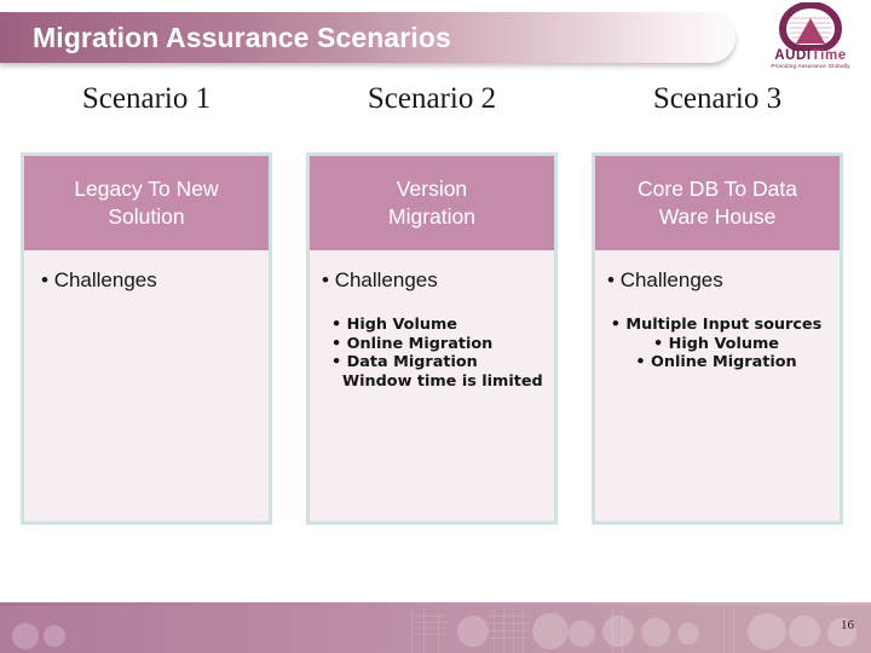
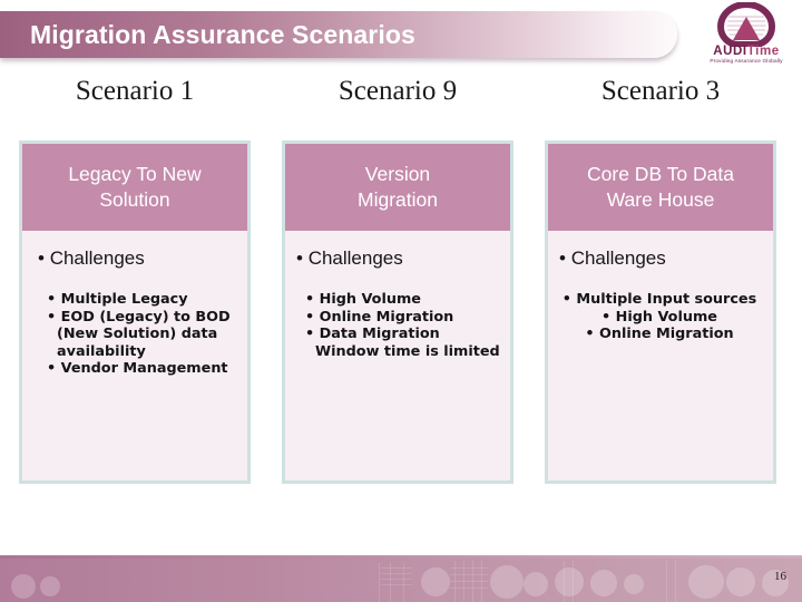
  Migration Assurance Scenarios
  AUDITime
  Scenario 1
- Scenario 2
+ Scenario 9
  Scenario 3
  Legacy To New
  Solution
  • Challenges
+ Multiple Legacy
+ EOD (Legacy) to BOD (New Solution) data availability
+ Vendor Management
  Version
  Migration
  • Challenges
  High Volume
  Online Migration
  Data Migration Window time is limited
  Core DB To Data
  Ware House
  • Challenges
  Multiple Input sources
  High Volume
  Online Migration
  16
